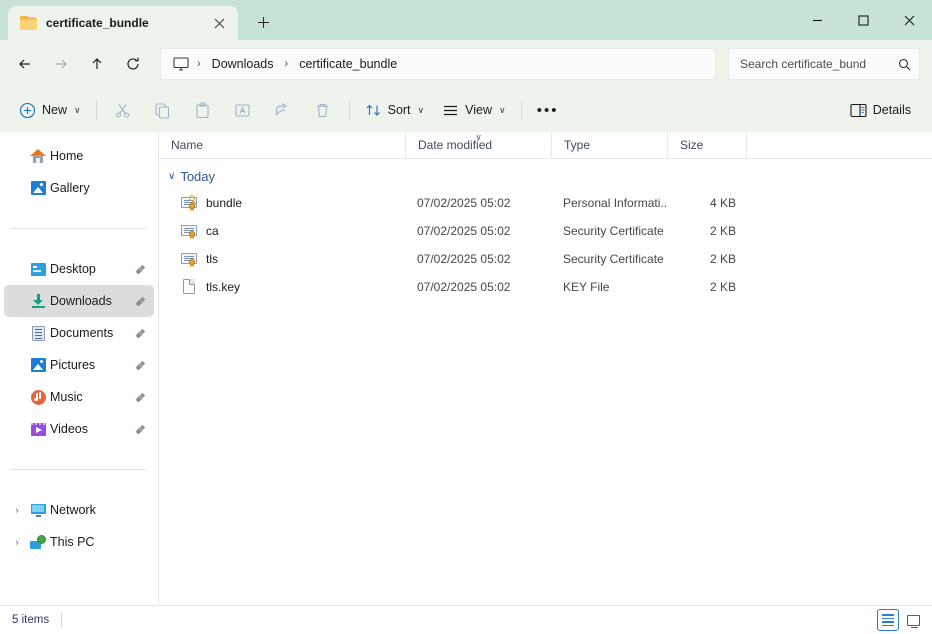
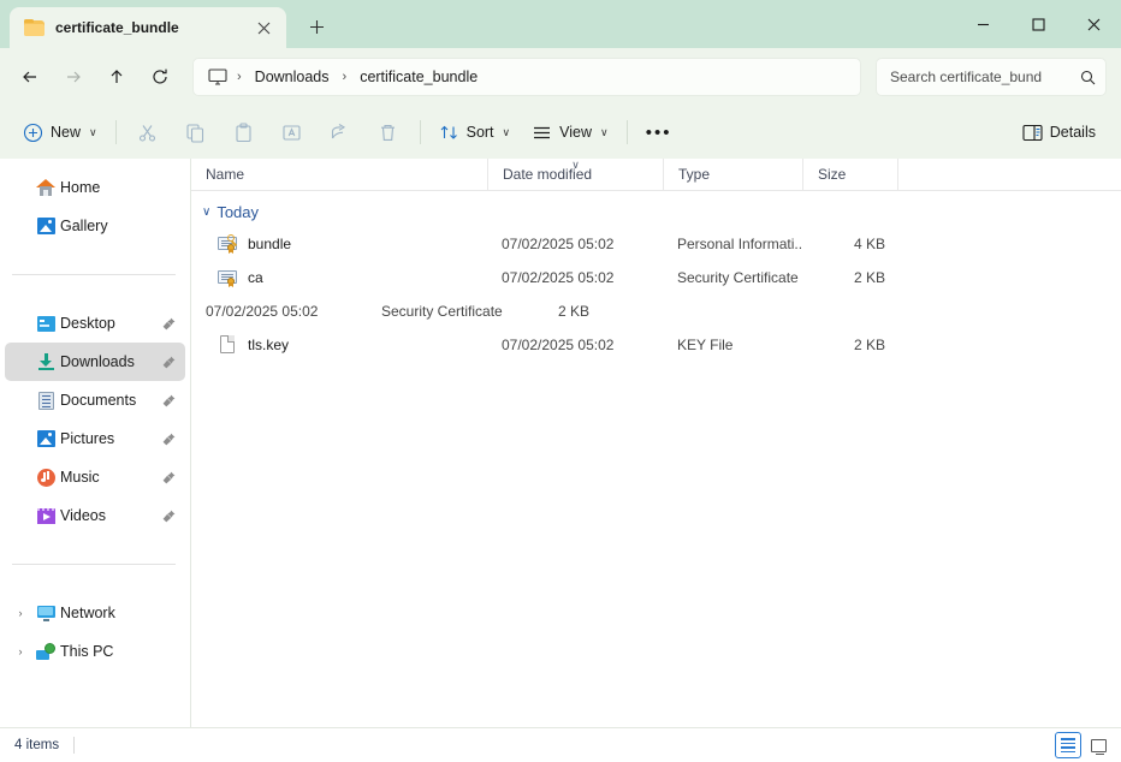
  certificate_bundle
  ›
  Downloads
  ›
  certificate_bundle
  Search certificate_bund
  New
  ∨
  Sort
  ∨
  View
  ∨
  •••
  Details
  Home
  Gallery
  Desktop
  Downloads
  Documents
  Pictures
  Music
  Videos
  ›
  Network
  ›
  This PC
  Name
  ∨
  Date modified
  Type
  Size
  ∨
  Today
  bundle
  07/02/2025 05:02
  Personal Informati..
  4 KB
  ca
  07/02/2025 05:02
  Security Certificate
  2 KB
- tls
  07/02/2025 05:02
  Security Certificate
  2 KB
  tls.key
  07/02/2025 05:02
  KEY File
  2 KB
- 5 items
+ 4 items
